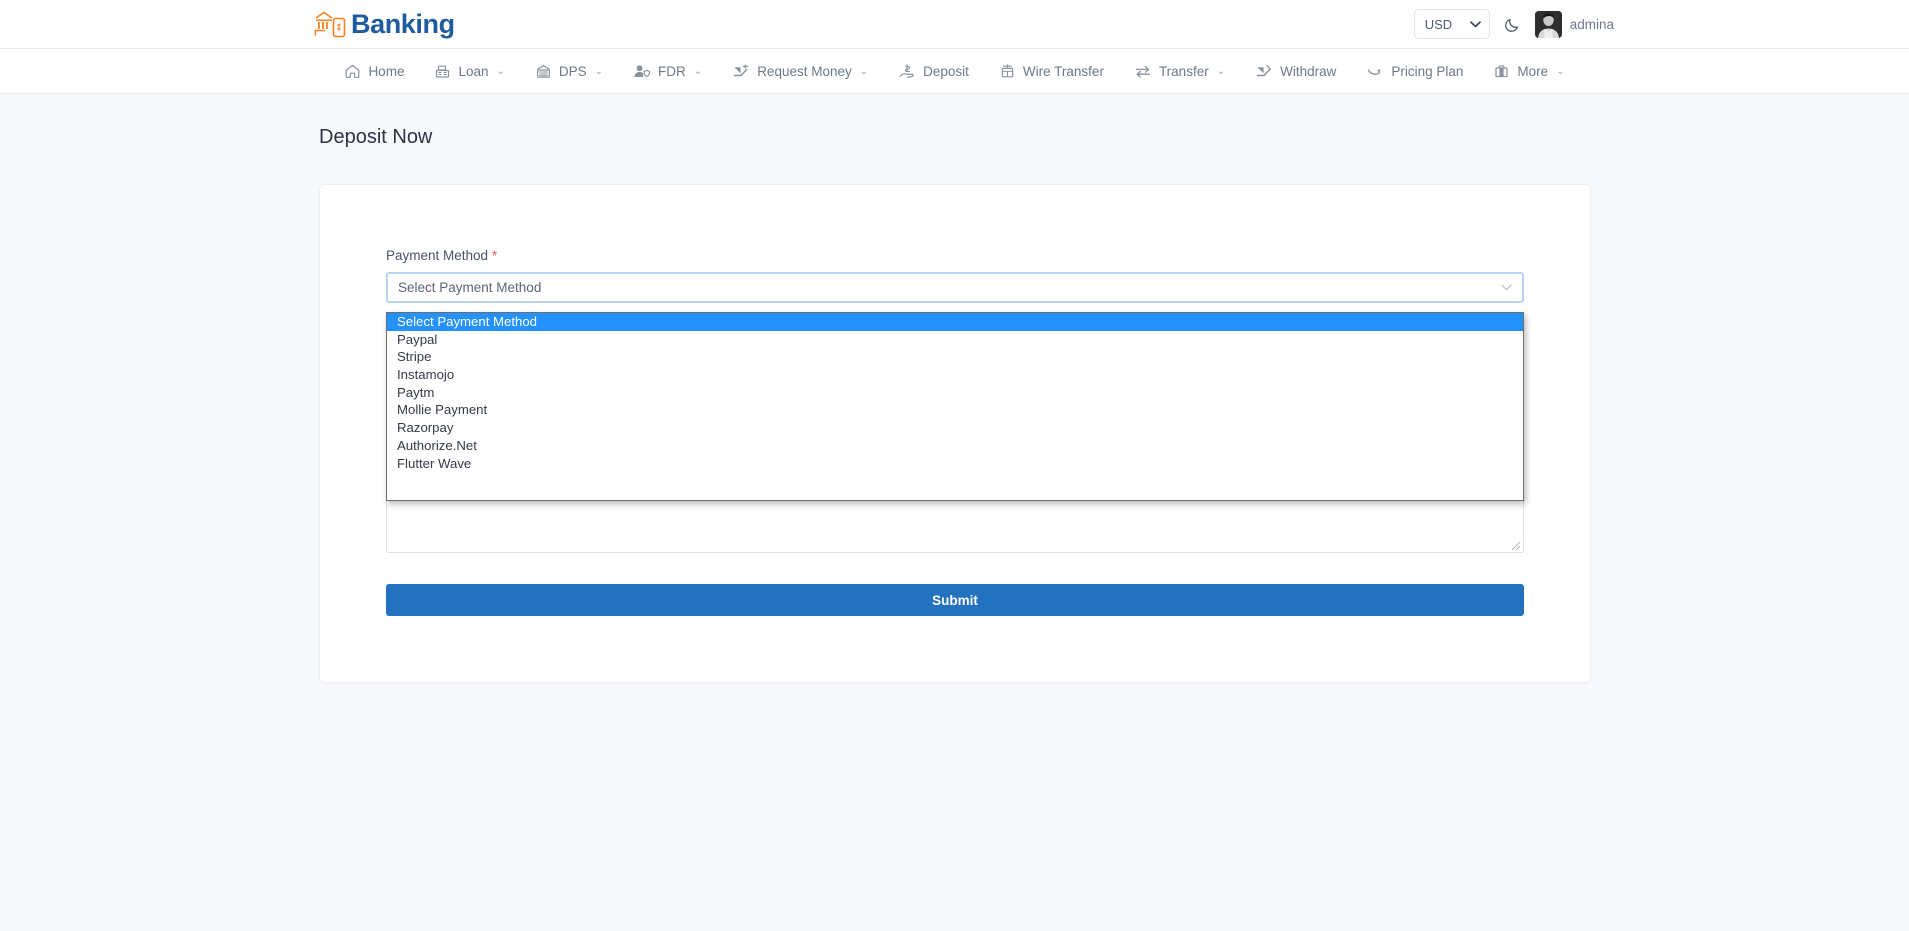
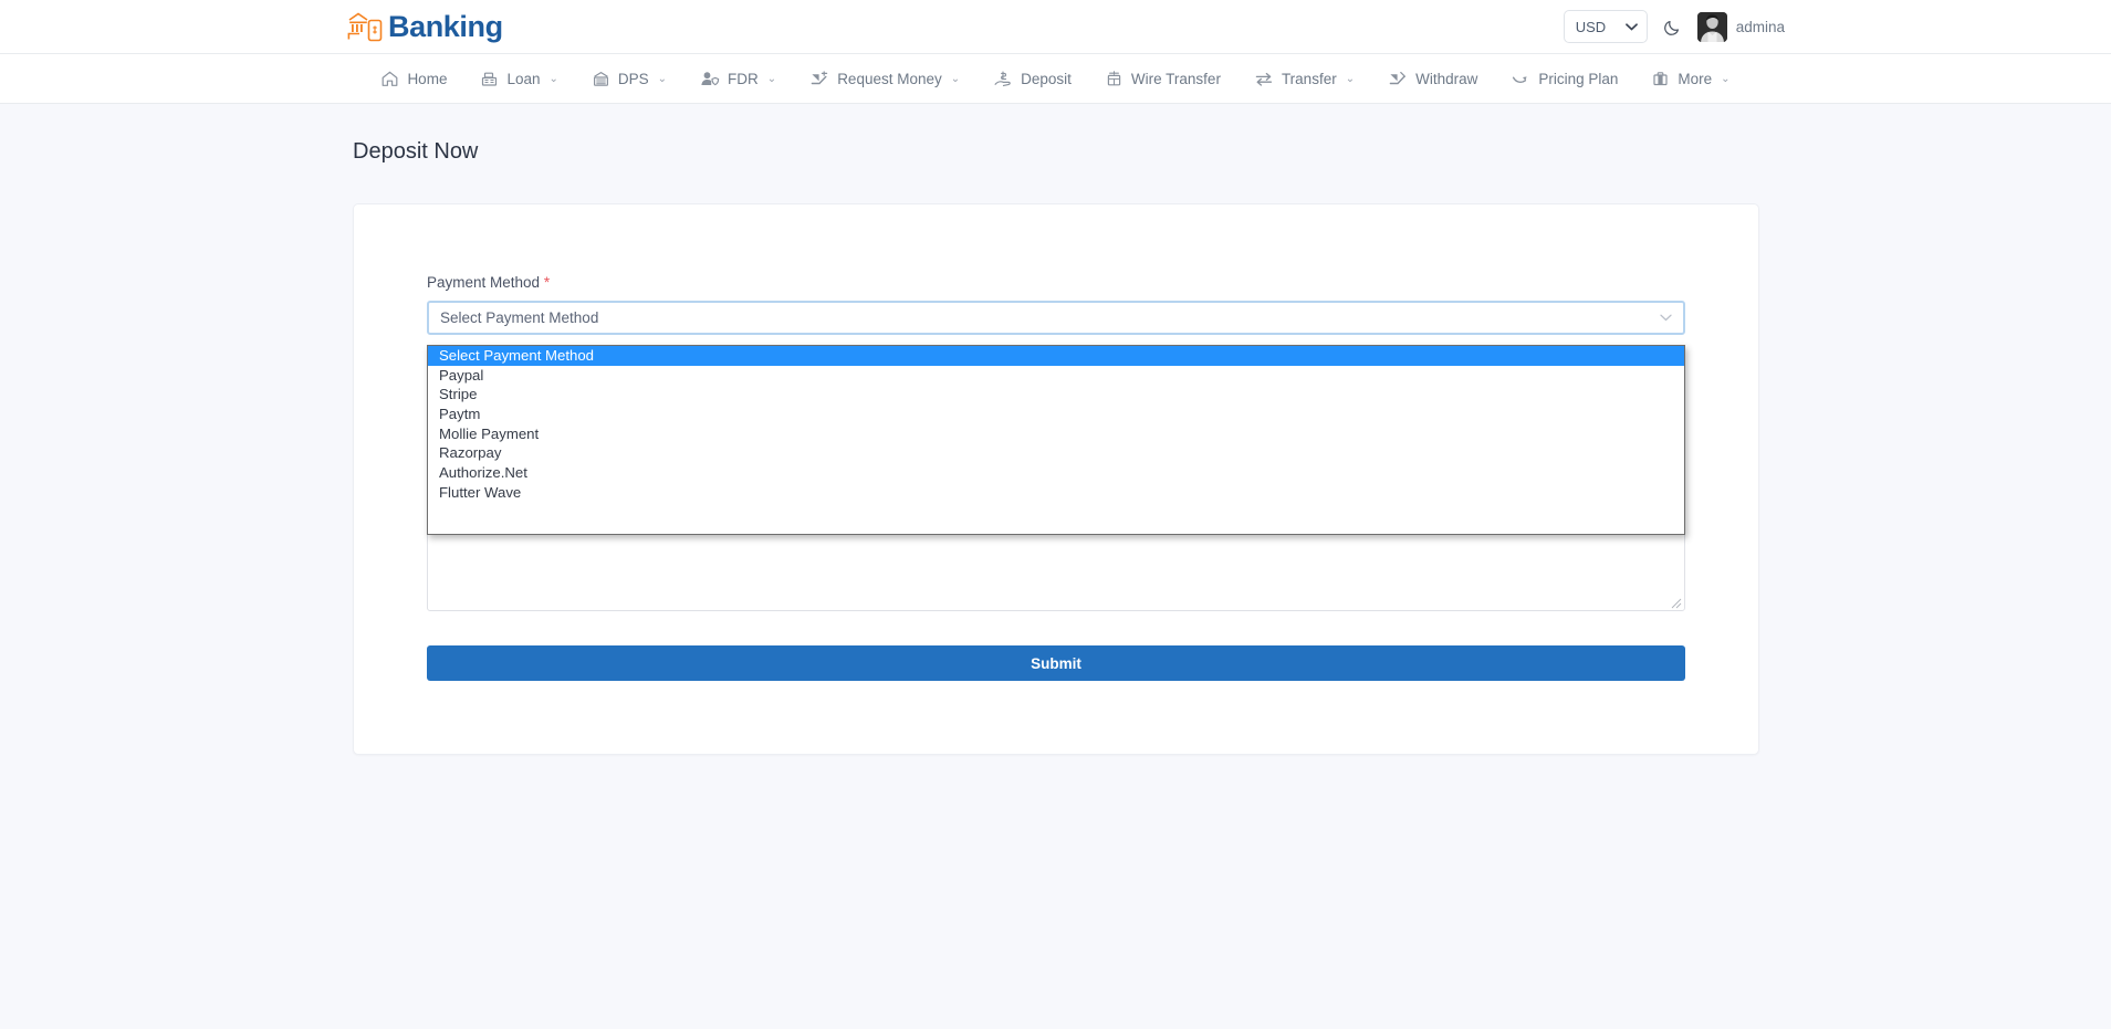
  Banking
  USD
  admina
  Home
  Loan
  ⌄
  DPS
  ⌄
  FDR
  ⌄
  Request Money
  ⌄
  Deposit
  Wire Transfer
  Transfer
  ⌄
  Withdraw
  Pricing Plan
  More
  ⌄
  Deposit Now
  Payment Method *
  Select Payment Method
  Select Payment Method
  Paypal
  Stripe
- Instamojo
  Paytm
  Mollie Payment
  Razorpay
  Authorize.Net
  Flutter Wave
  Submit
